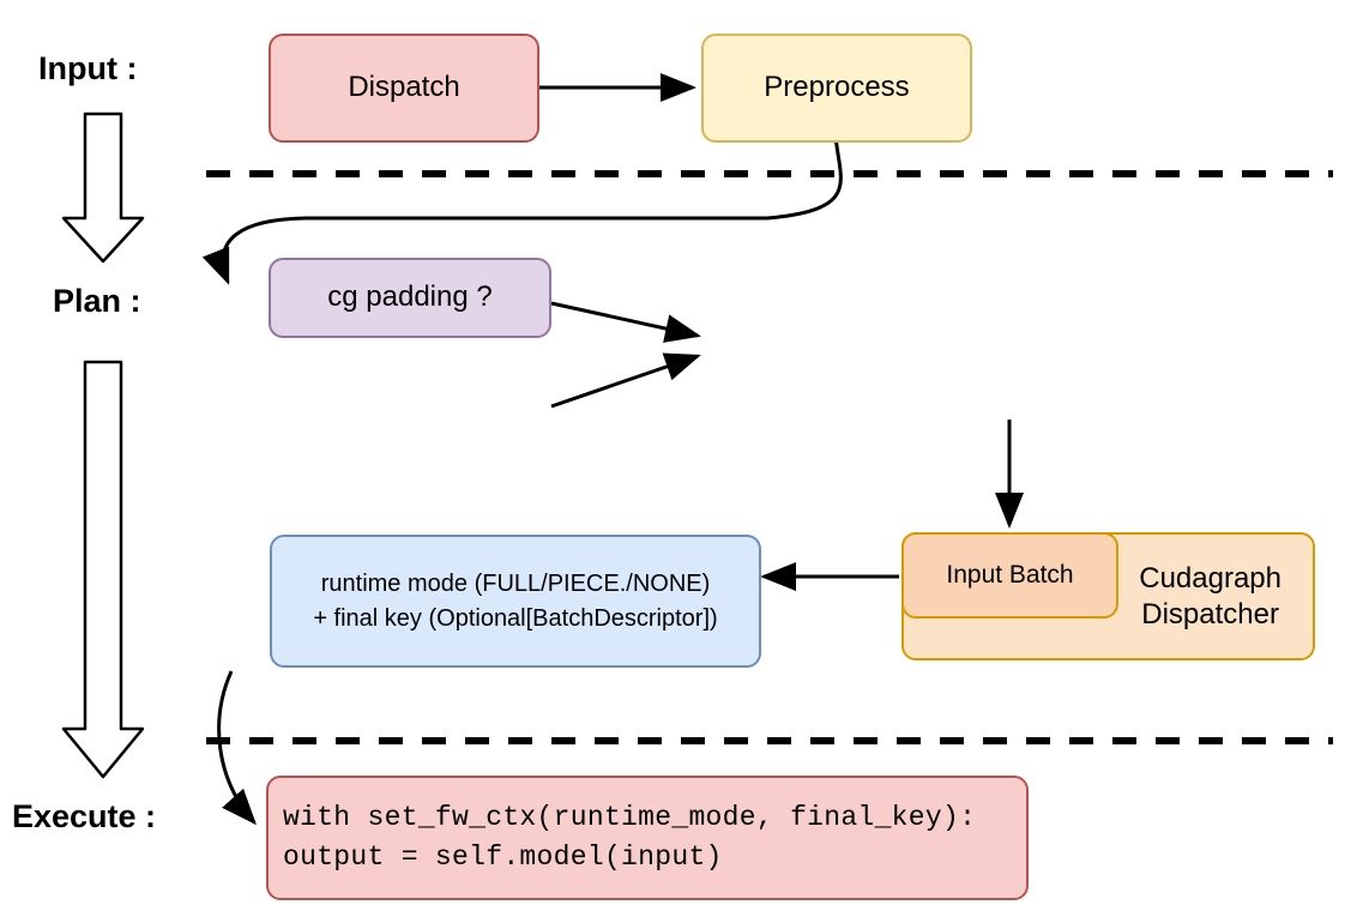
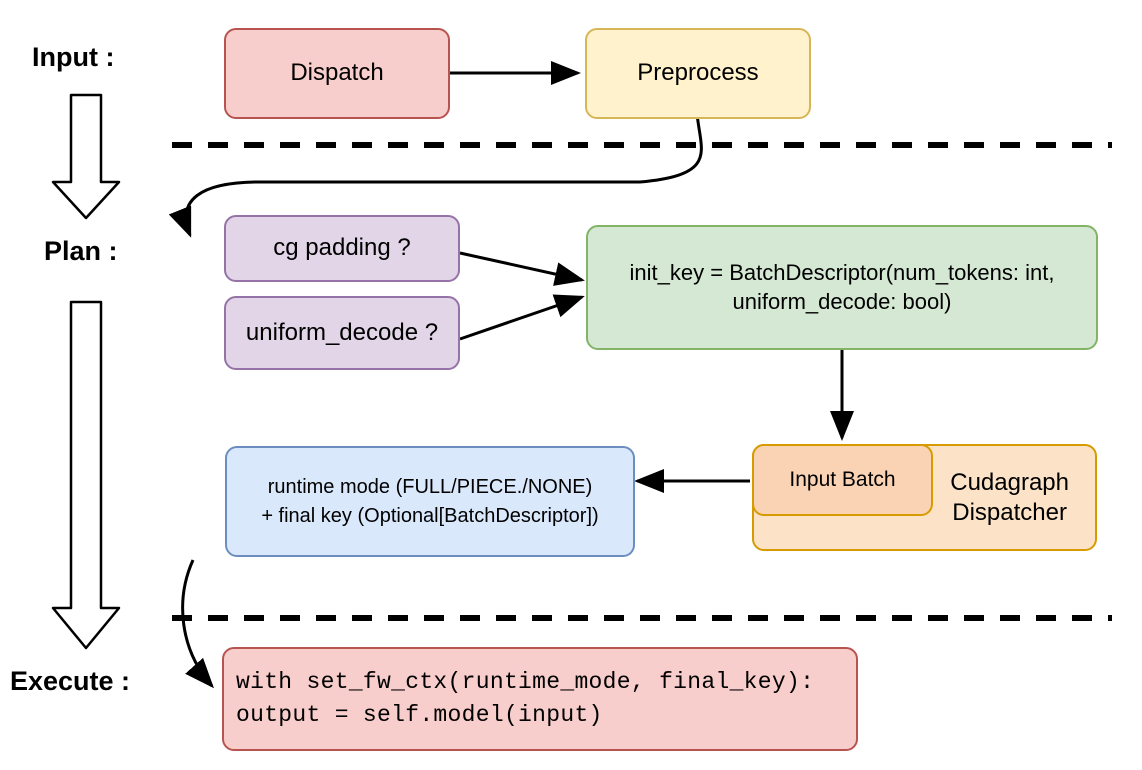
  Input :
  Plan :
  Execute :
  Dispatch
  Preprocess
  cg padding ?
+ uniform_decode ?
+ init_key = BatchDescriptor(num_tokens: int,
+ uniform_decode: bool)
  Cudagraph
  Dispatcher
  Input Batch
  runtime mode (FULL/PIECE./NONE)
  + final key (Optional[BatchDescriptor])
  with set_fw_ctx(runtime_mode, final_key):
  output = self.model(input)
